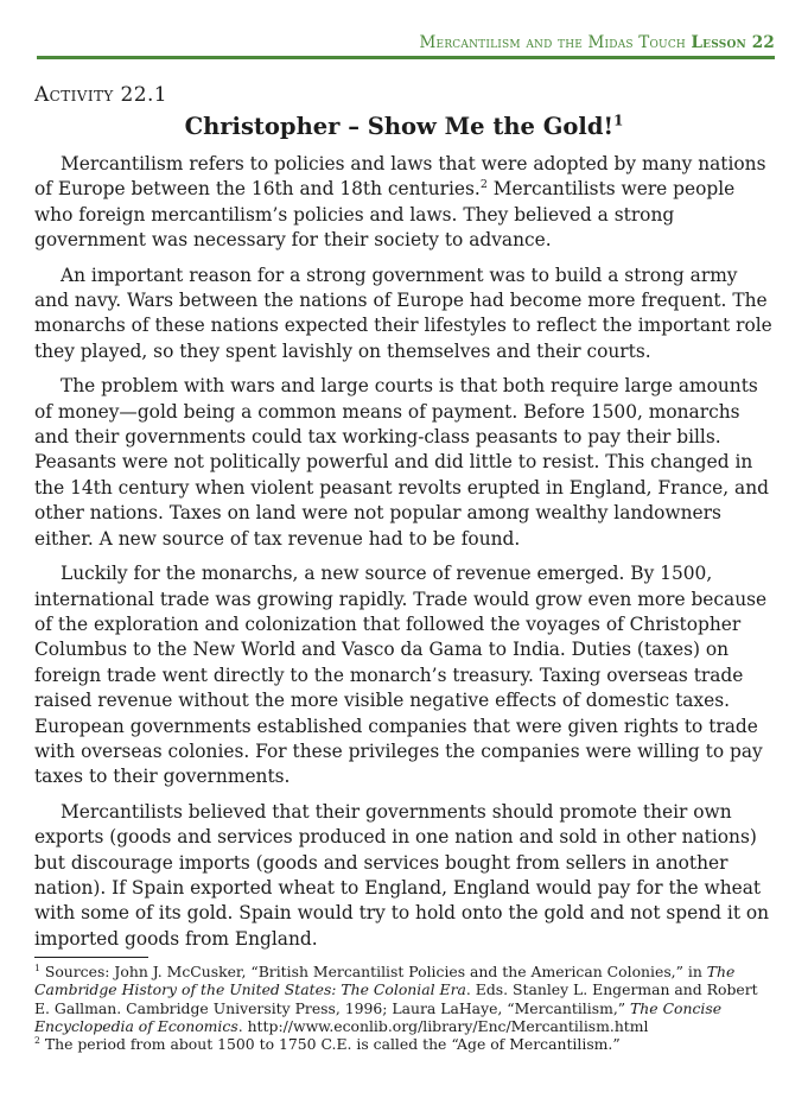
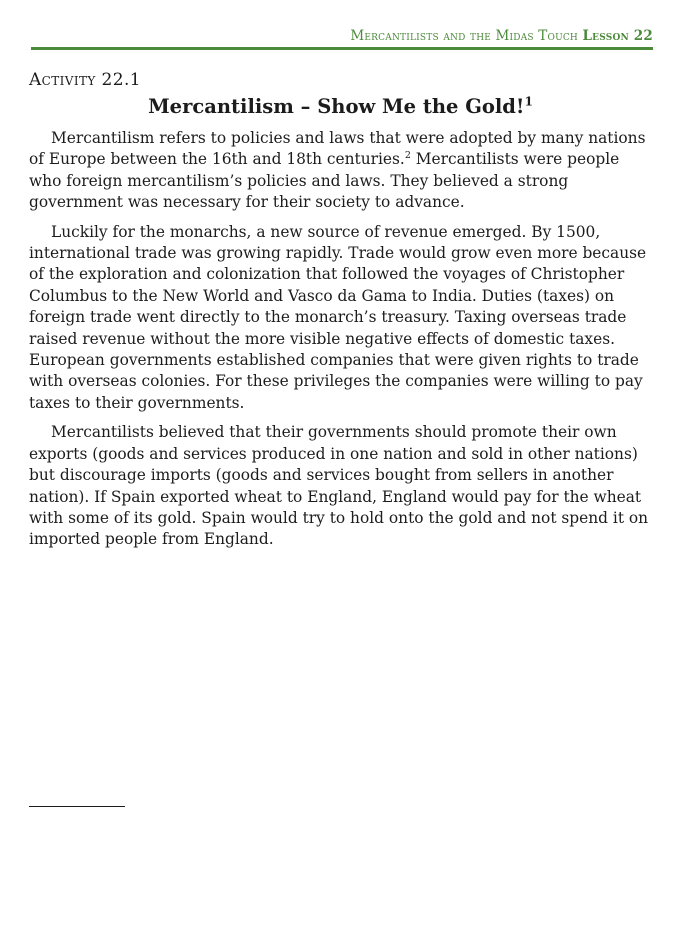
- Mercantilism and the Midas Touch Lesson 22
+ Mercantilists and the Midas Touch Lesson 22
  Activity 22.1
- Christopher – Show Me the Gold!1
+ Mercantilism – Show Me the Gold!1
  Mercantilism refers to policies and laws that were adopted by many nations of Europe between the 16th and 18th centuries.2 Mercantilists were people who foreign mercantilism’s policies and laws. They believed a strong government was necessary for their society to advance.
- An important reason for a strong government was to build a strong army and navy. Wars between the nations of Europe had become more frequent. The monarchs of these nations expected their lifestyles to reflect the important role they played, so they spent lavishly on themselves and their courts.
- The problem with wars and large courts is that both require large amounts of money—gold being a common means of payment. Before 1500, monarchs and their governments could tax working-class peasants to pay their bills. Peasants were not politically powerful and did little to resist. This changed in the 14th century when violent peasant revolts erupted in England, France, and other nations. Taxes on land were not popular among wealthy landowners either. A new source of tax revenue had to be found.
  Luckily for the monarchs, a new source of revenue emerged. By 1500, international trade was growing rapidly. Trade would grow even more because of the exploration and colonization that followed the voyages of Christopher Columbus to the New World and Vasco da Gama to India. Duties (taxes) on foreign trade went directly to the monarch’s treasury. Taxing overseas trade raised revenue without the more visible negative effects of domestic taxes. European governments established companies that were given rights to trade with overseas colonies. For these privileges the companies were willing to pay taxes to their governments.
- Mercantilists believed that their governments should promote their own exports (goods and services produced in one nation and sold in other nations) but discourage imports (goods and services bought from sellers in another nation). If Spain exported wheat to England, England would pay for the wheat with some of its gold. Spain would try to hold onto the gold and not spend it on imported goods from England.
+ Mercantilists believed that their governments should promote their own exports (goods and services produced in one nation and sold in other nations) but discourage imports (goods and services bought from sellers in another nation). If Spain exported wheat to England, England would pay for the wheat with some of its gold. Spain would try to hold onto the gold and not spend it on imported people from England.
- 1 Sources: John J. McCusker, “British Mercantilist Policies and the American Colonies,” in The Cambridge History of the United States: The Colonial Era. Eds. Stanley L. Engerman and Robert E. Gallman. Cambridge University Press, 1996; Laura LaHaye, “Mercantilism,” The Concise Encyclopedia of Economics. http://www.econlib.org/library/Enc/Mercantilism.html
- 2 The period from about 1500 to 1750 C.E. is called the “Age of Mercantilism.”
